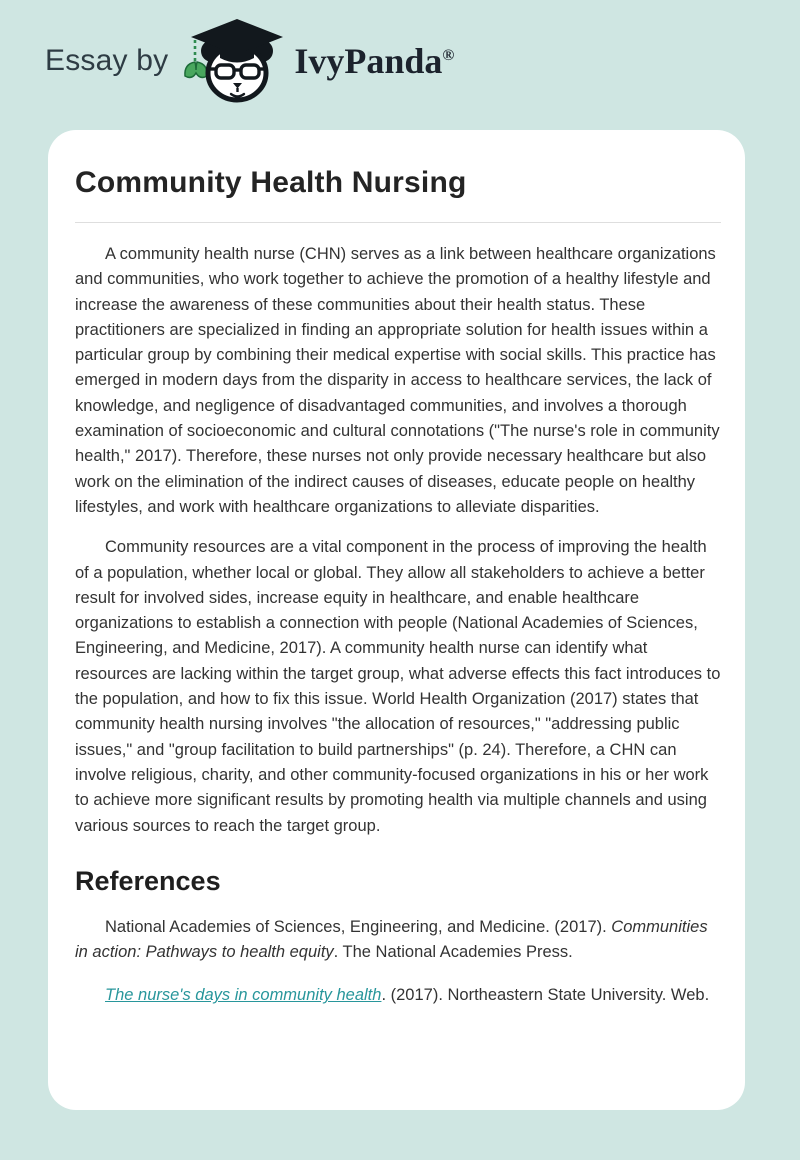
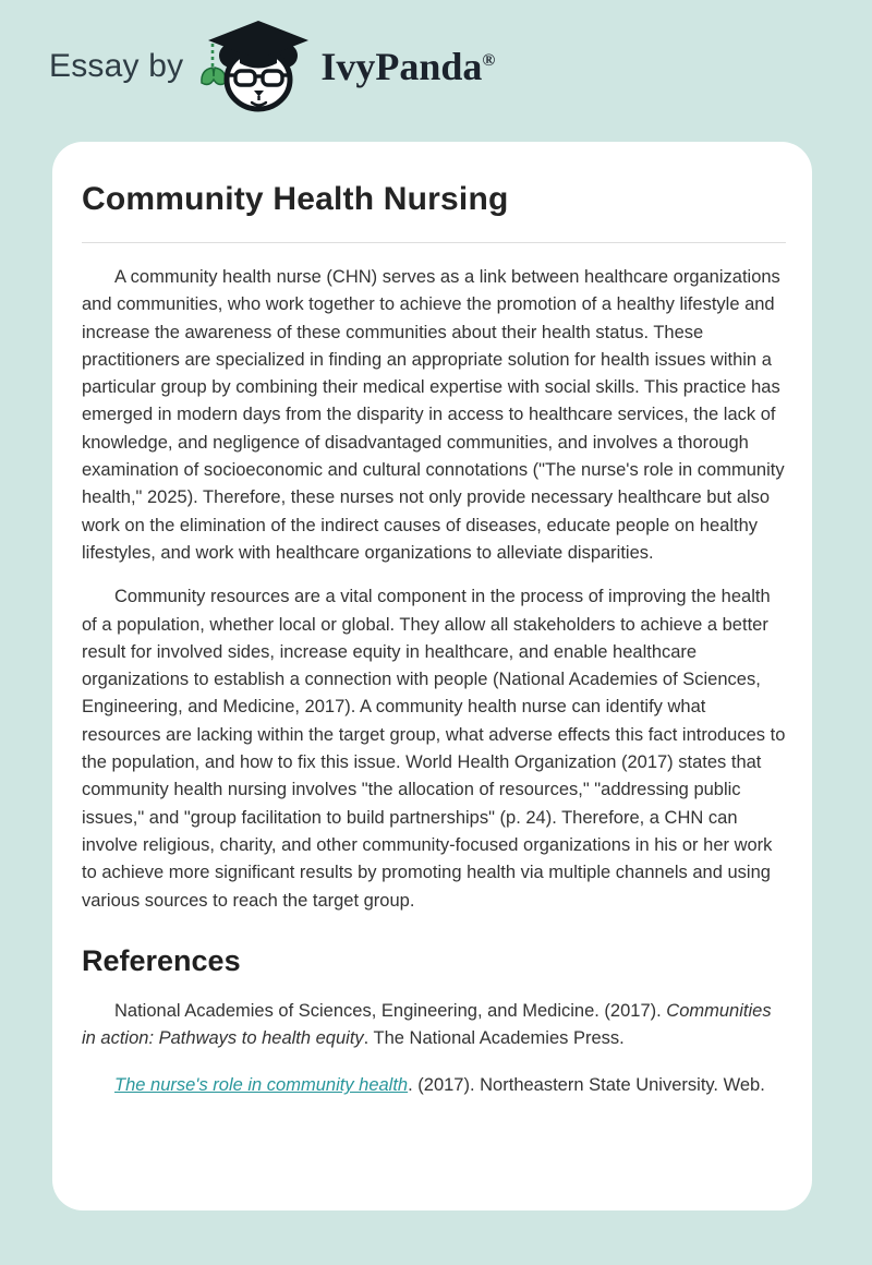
  Essay by
  IvyPanda®
  Community Health Nursing
- A community health nurse (CHN) serves as a link between healthcare organizations and communities, who work together to achieve the promotion of a healthy lifestyle and increase the awareness of these communities about their health status. These practitioners are specialized in finding an appropriate solution for health issues within a particular group by combining their medical expertise with social skills. This practice has emerged in modern days from the disparity in access to healthcare services, the lack of knowledge, and negligence of disadvantaged communities, and involves a thorough examination of socioeconomic and cultural connotations ("The nurse's role in community health," 2017). Therefore, these nurses not only provide necessary healthcare but also work on the elimination of the indirect causes of diseases, educate people on healthy lifestyles, and work with healthcare organizations to alleviate disparities.
+ A community health nurse (CHN) serves as a link between healthcare organizations and communities, who work together to achieve the promotion of a healthy lifestyle and increase the awareness of these communities about their health status. These practitioners are specialized in finding an appropriate solution for health issues within a particular group by combining their medical expertise with social skills. This practice has emerged in modern days from the disparity in access to healthcare services, the lack of knowledge, and negligence of disadvantaged communities, and involves a thorough examination of socioeconomic and cultural connotations ("The nurse's role in community health," 2025). Therefore, these nurses not only provide necessary healthcare but also work on the elimination of the indirect causes of diseases, educate people on healthy lifestyles, and work with healthcare organizations to alleviate disparities.
  Community resources are a vital component in the process of improving the health of a population, whether local or global. They allow all stakeholders to achieve a better result for involved sides, increase equity in healthcare, and enable healthcare organizations to establish a connection with people (National Academies of Sciences, Engineering, and Medicine, 2017). A community health nurse can identify what resources are lacking within the target group, what adverse effects this fact introduces to the population, and how to fix this issue. World Health Organization (2017) states that community health nursing involves "the allocation of resources," "addressing public issues," and "group facilitation to build partnerships" (p. 24). Therefore, a CHN can involve religious, charity, and other community-focused organizations in his or her work to achieve more significant results by promoting health via multiple channels and using various sources to reach the target group.
  References
  National Academies of Sciences, Engineering, and Medicine. (2017). Communities in action: Pathways to health equity. The National Academies Press.
- The nurse's days in community health. (2017). Northeastern State University. Web.
+ The nurse's role in community health. (2017). Northeastern State University. Web.
